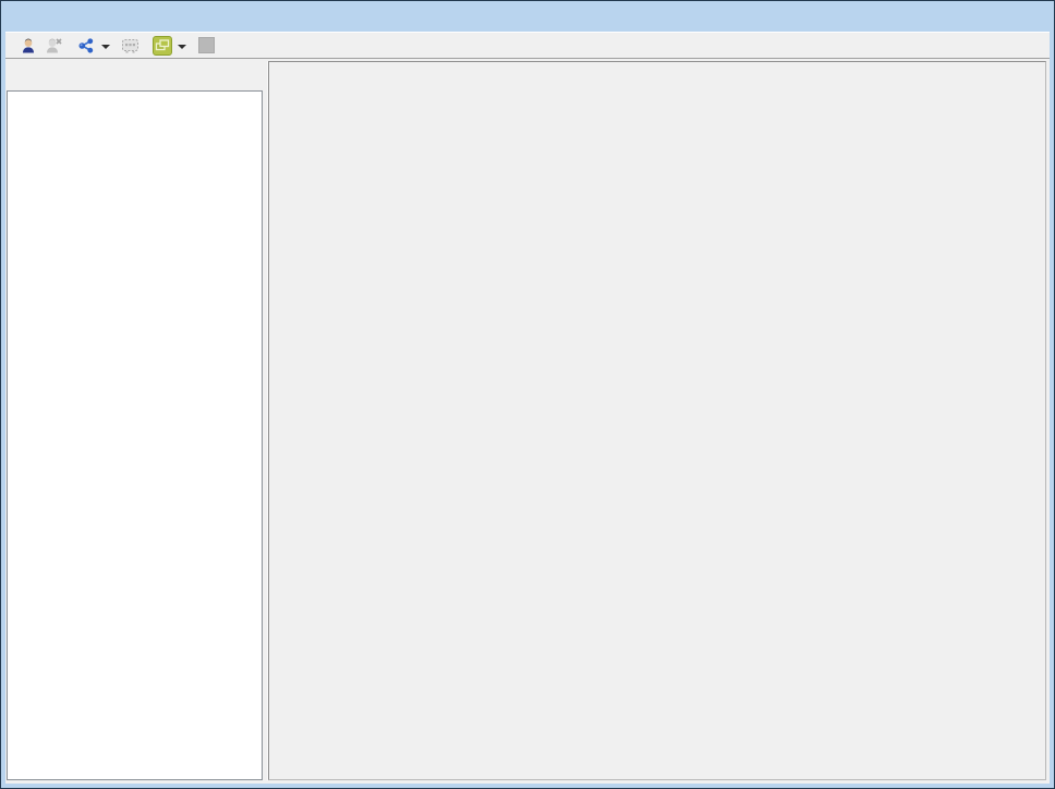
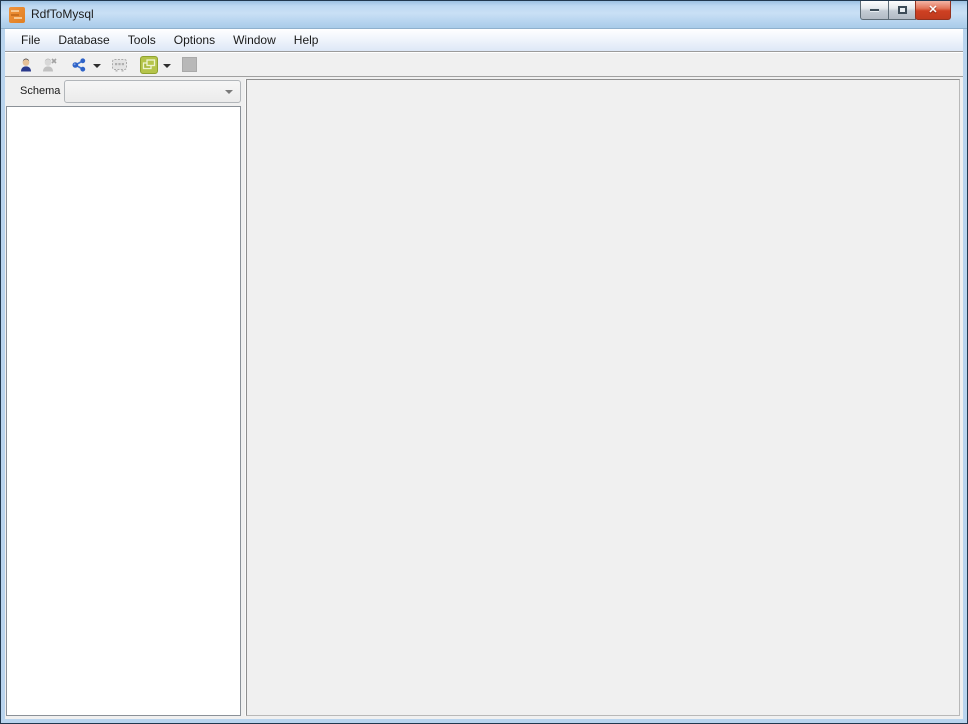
+ RdfToMysql
+ ✕
+ File
+ Database
+ Tools
+ Options
+ Window
+ Help
+ Schema
